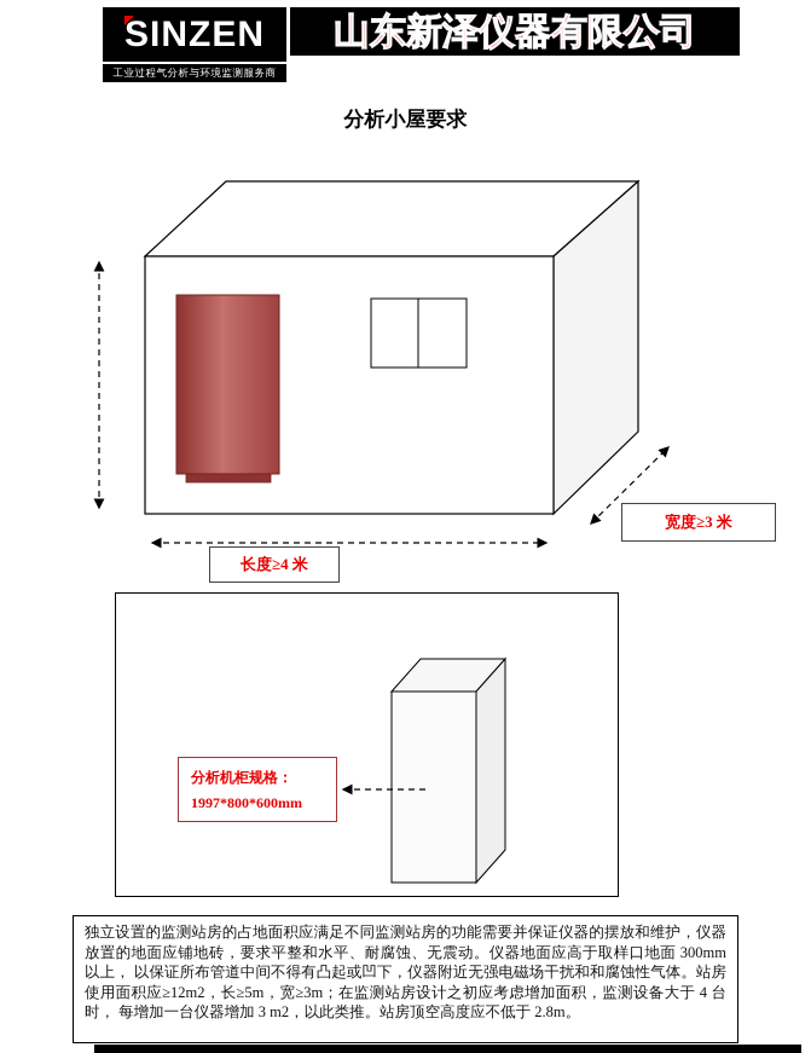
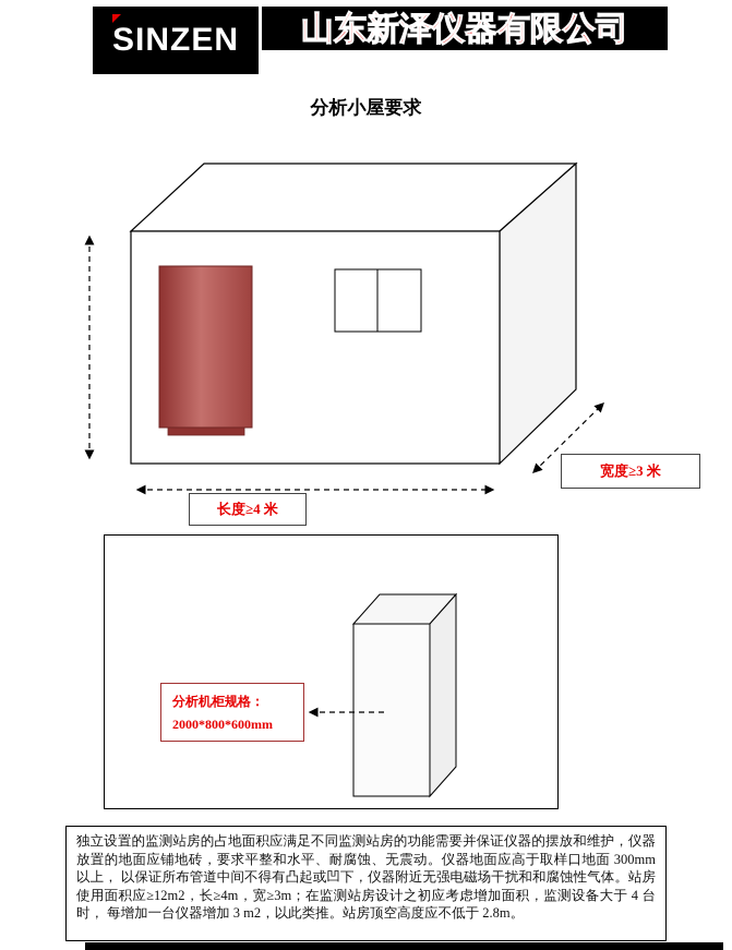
  SINZEN
- 工业过程气分析与环境监测服务商
  山东新泽仪器有限公司
  分析小屋要求
  长度≥4 米
  宽度≥3 米
  分析机柜规格：
- 1997*800*600mm
+ 2000*800*600mm
- 独立设置的监测站房的占地面积应满足不同监测站房的功能需要并保证仪器的摆放和维护，仪器放置的地面应铺地砖，要求平整和水平、耐腐蚀、无震动。仪器地面应高于取样口地面 300mm 以上， 以保证所布管道中间不得有凸起或凹下，仪器附近无强电磁场干扰和和腐蚀性气体。站房使用面积应≥12m2，长≥5m，宽≥3m；在监测站房设计之初应考虑增加面积，监测设备大于 4 台时， 每增加一台仪器增加 3 m2，以此类推。站房顶空高度应不低于 2.8m。
+ 独立设置的监测站房的占地面积应满足不同监测站房的功能需要并保证仪器的摆放和维护，仪器放置的地面应铺地砖，要求平整和水平、耐腐蚀、无震动。仪器地面应高于取样口地面 300mm 以上， 以保证所布管道中间不得有凸起或凹下，仪器附近无强电磁场干扰和和腐蚀性气体。站房使用面积应≥12m2，长≥4m，宽≥3m；在监测站房设计之初应考虑增加面积，监测设备大于 4 台时， 每增加一台仪器增加 3 m2，以此类推。站房顶空高度应不低于 2.8m。
